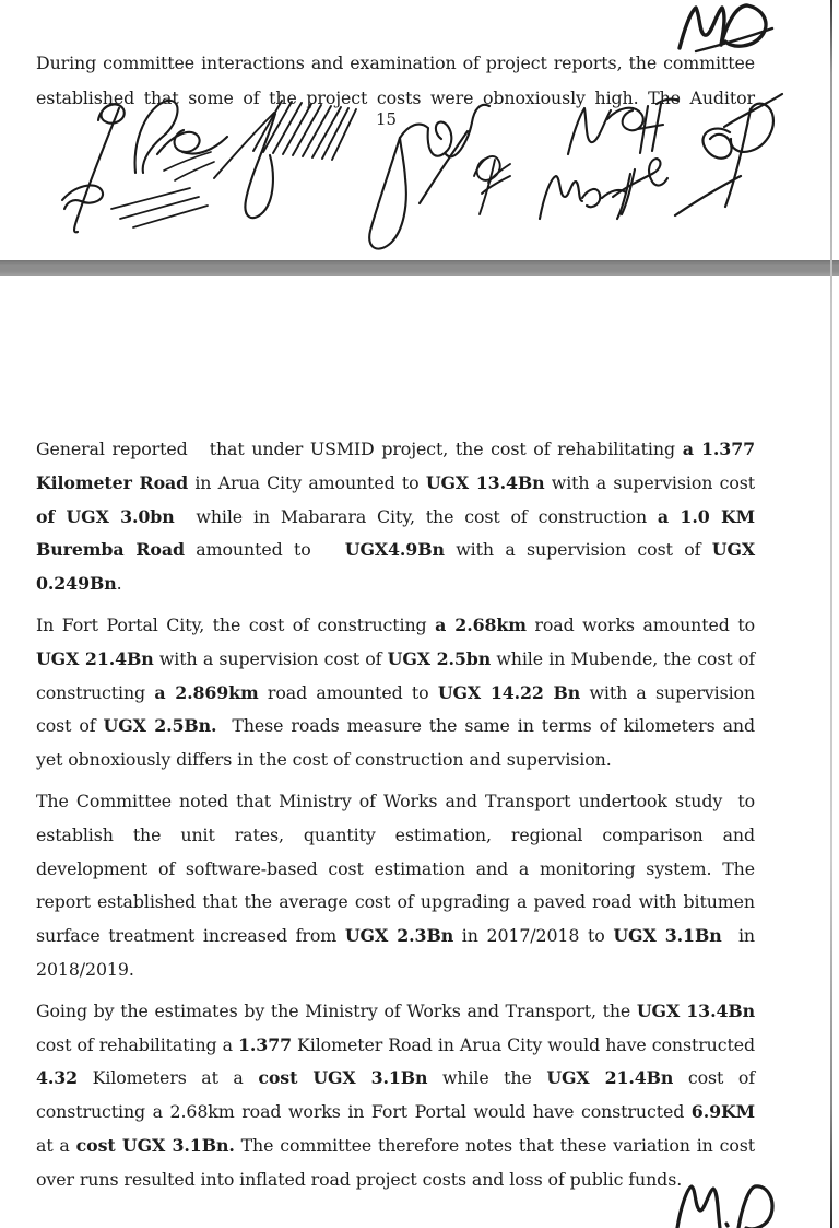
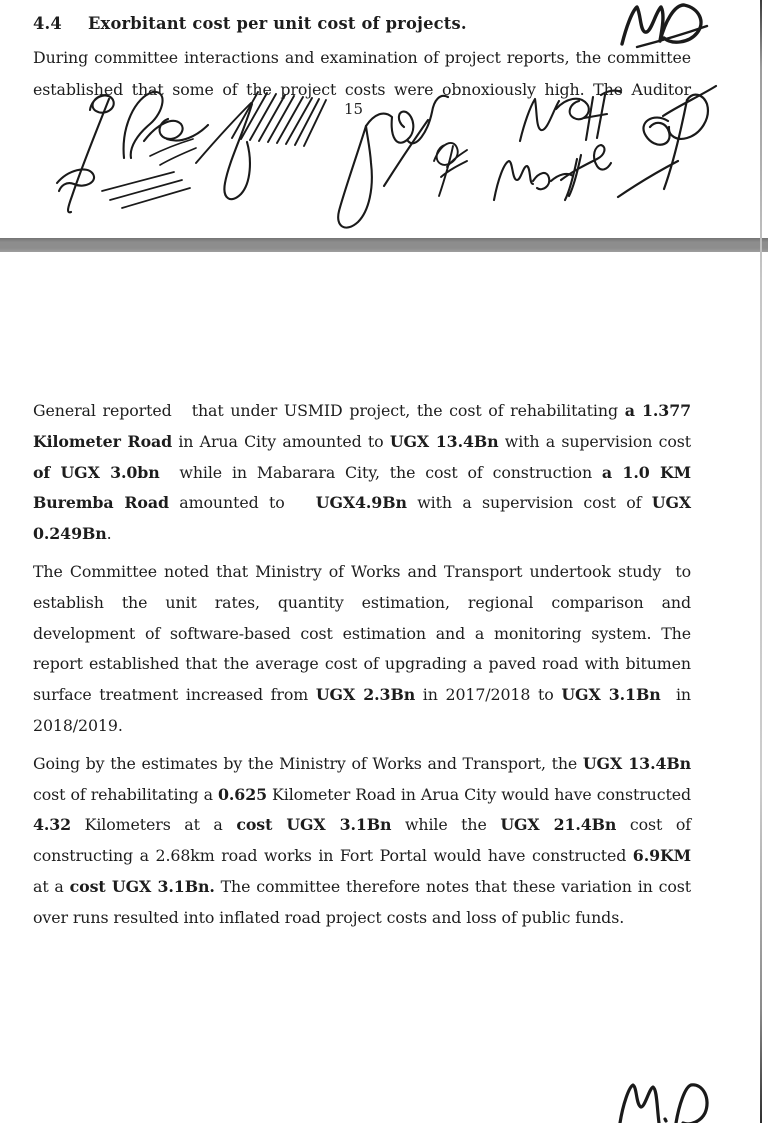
+ 4.4 Exorbitant cost per unit cost of projects.
  During committee interactions and examination of project reports, the committee established that some of the project costs were obnoxiously high. The Auditor
  15
  General reported that under USMID project, the cost of rehabilitating a 1.377 Kilometer Road in Arua City amounted to UGX 13.4Bn with a supervision cost of UGX 3.0bn while in Mabarara City, the cost of construction a 1.0 KM Buremba Road amounted to UGX4.9Bn with a supervision cost of UGX 0.249Bn.
- In Fort Portal City, the cost of constructing a 2.68km road works amounted to UGX 21.4Bn with a supervision cost of UGX 2.5bn while in Mubende, the cost of constructing a 2.869km road amounted to UGX 14.22 Bn with a supervision cost of UGX 2.5Bn. These roads measure the same in terms of kilometers and yet obnoxiously differs in the cost of construction and supervision.
  The Committee noted that Ministry of Works and Transport undertook study to establish the unit rates, quantity estimation, regional comparison and development of software-based cost estimation and a monitoring system. The report established that the average cost of upgrading a paved road with bitumen surface treatment increased from UGX 2.3Bn in 2017/2018 to UGX 3.1Bn in 2018/2019.
- Going by the estimates by the Ministry of Works and Transport, the UGX 13.4Bn cost of rehabilitating a 1.377 Kilometer Road in Arua City would have constructed 4.32 Kilometers at a cost UGX 3.1Bn while the UGX 21.4Bn cost of constructing a 2.68km road works in Fort Portal would have constructed 6.9KM at a cost UGX 3.1Bn. The committee therefore notes that these variation in cost over runs resulted into inflated road project costs and loss of public funds.
+ Going by the estimates by the Ministry of Works and Transport, the UGX 13.4Bn cost of rehabilitating a 0.625 Kilometer Road in Arua City would have constructed 4.32 Kilometers at a cost UGX 3.1Bn while the UGX 21.4Bn cost of constructing a 2.68km road works in Fort Portal would have constructed 6.9KM at a cost UGX 3.1Bn. The committee therefore notes that these variation in cost over runs resulted into inflated road project costs and loss of public funds.
